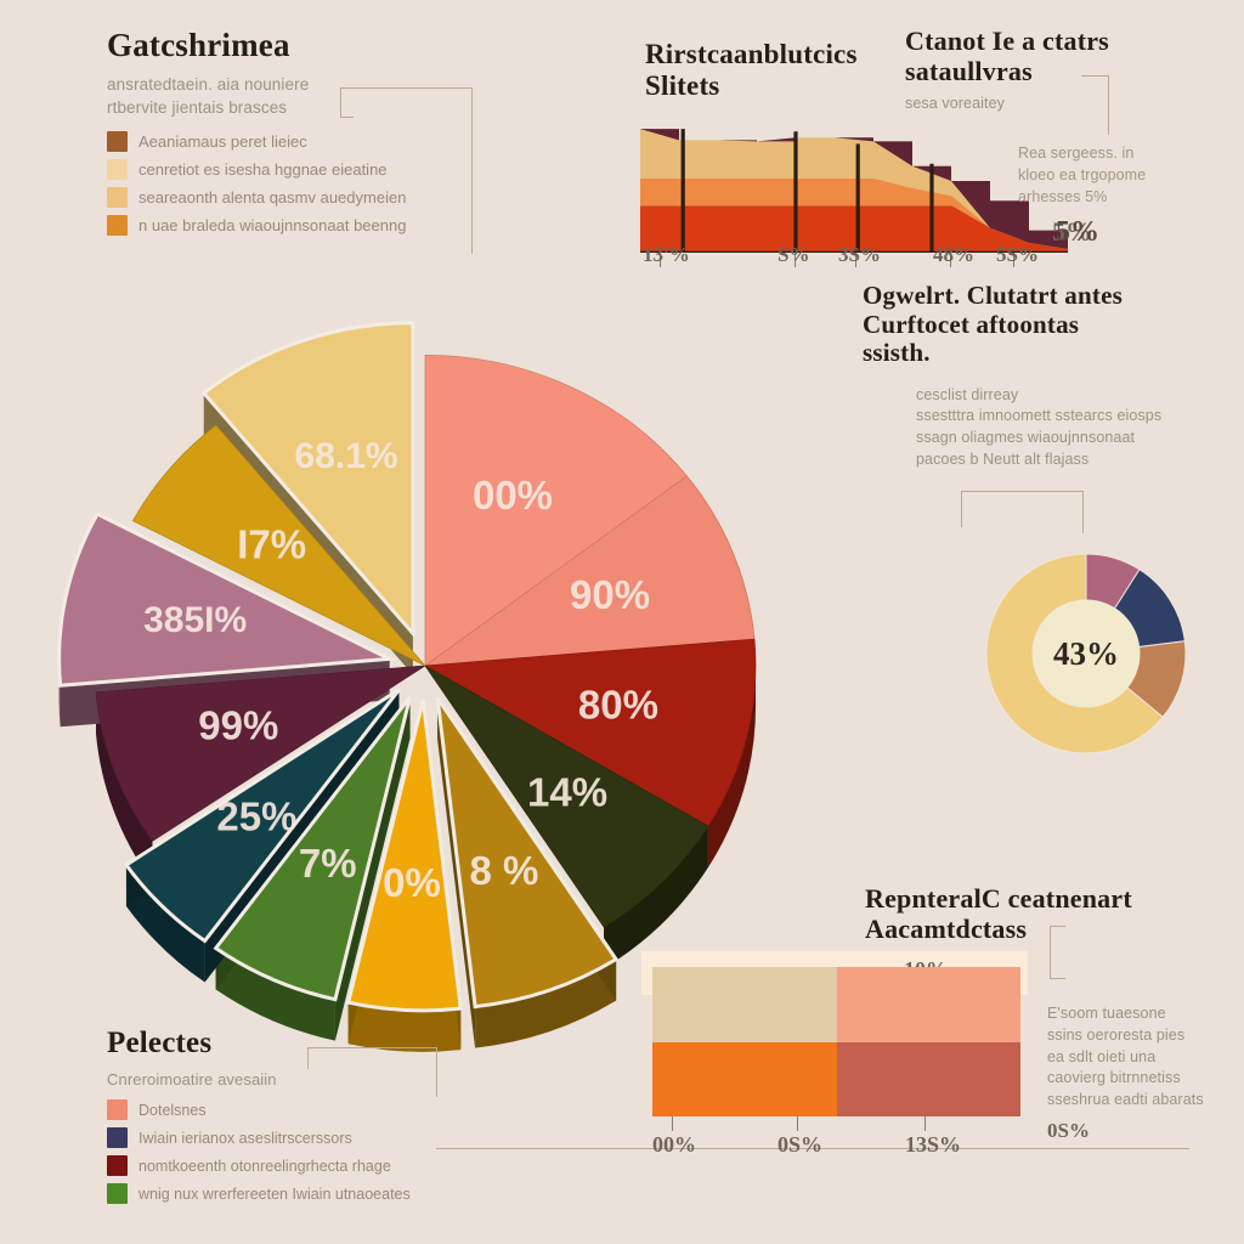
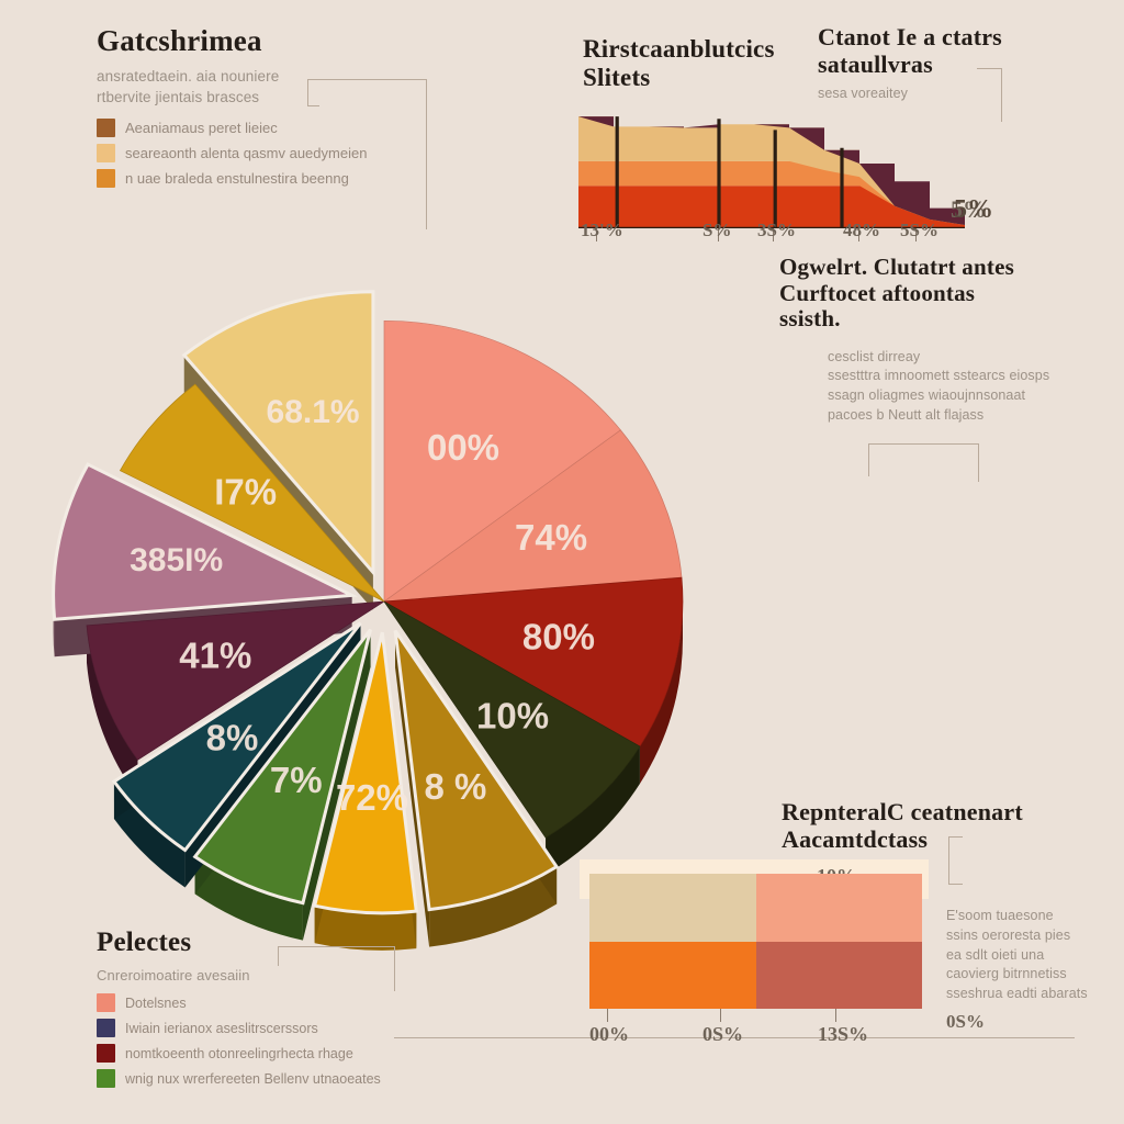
  Gatcshrimea
  ansratedtaein. aia nouniere
  rtbervite jientais brasces
  Aeaniamaus peret lieiec
- cenretiot es isesha hggnae eieatine
  seareaonth alenta qasmv auedymeien
- n uae braleda wiaoujnnsonaat beenng
+ n uae braleda enstulnestira beenng
  Rirstcaanblutcics
  Slitets
  13'%
  S%
  3S%
  48%
  5S%
  5%
  Ctanot Ie a ctatrs
  sataullvras
  sesa voreaitey
- Rea sergeess. in
- kloeo ea trgopome
- arhesses 5%
  5%
  Ogwelrt. Clutatrt antes
  Curftocet aftoontas
  ssisth.
  cesclist dirreay
  ssestttra imnoomett sstearcs eiosps
  ssagn oliagmes wiaoujnnsonaat
  pacoes b Neutt alt flajass
  00%
- 90%
+ 74%
  80%
- 14%
+ 10%
  8 %
- 0%
+ 72%
  7%
- 25%
+ 8%
- 99%
+ 41%
  385I%
  I7%
  68.1%
- 43%
  Pelectes
  Cnreroimoatire avesaiin
  Dotelsnes
  Iwiain ierianox aseslitrscerssors
  nomtkoeenth otonreelingrhecta rhage
- wnig nux wrerfereeten Iwiain utnaoeates
+ wnig nux wrerfereeten Bellenv utnaoeates
  RepnteralC ceatnenart
  Aacamtdctass
  00%
  0S%
  13S%
  E'soom tuaesone
  ssins oeroresta pies
  ea sdlt oieti una
  caovierg bitrnnetiss
  sseshrua eadti abarats
  0S%
